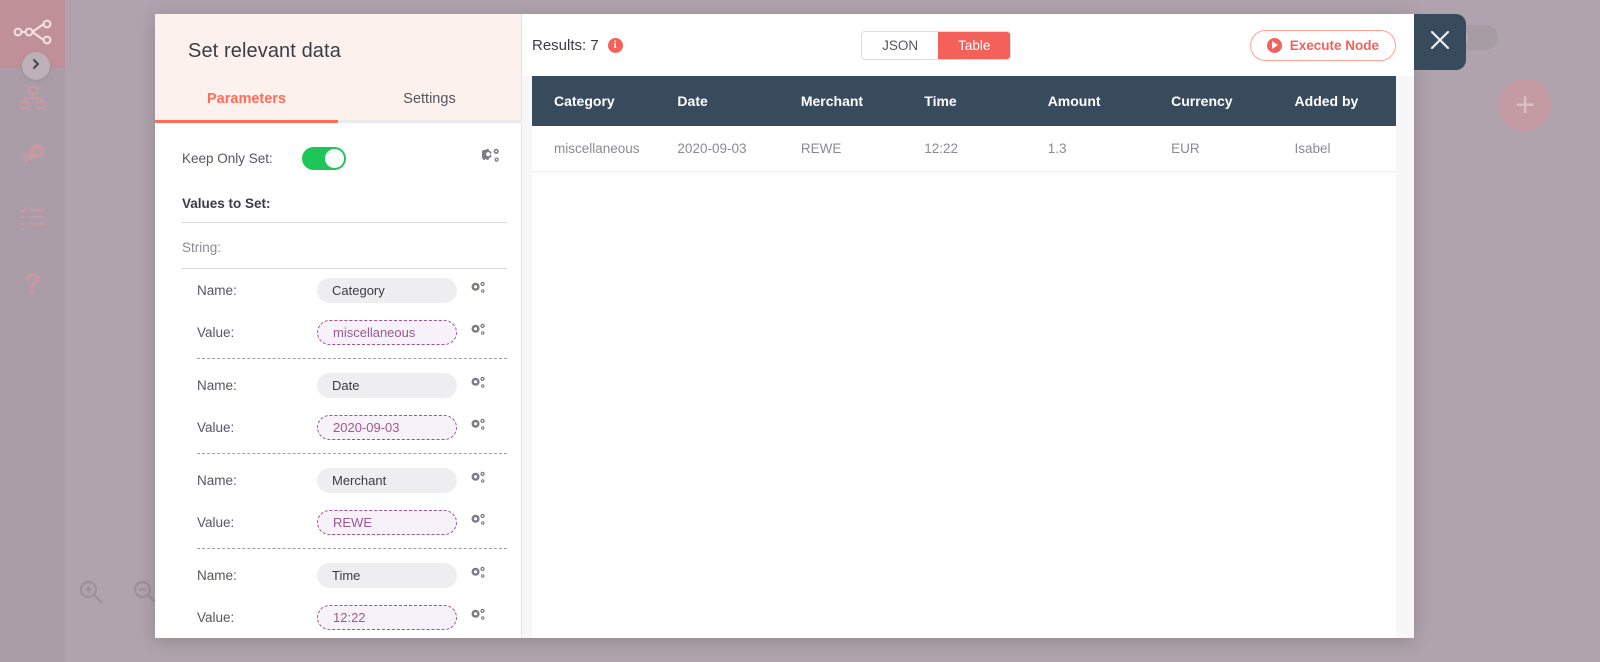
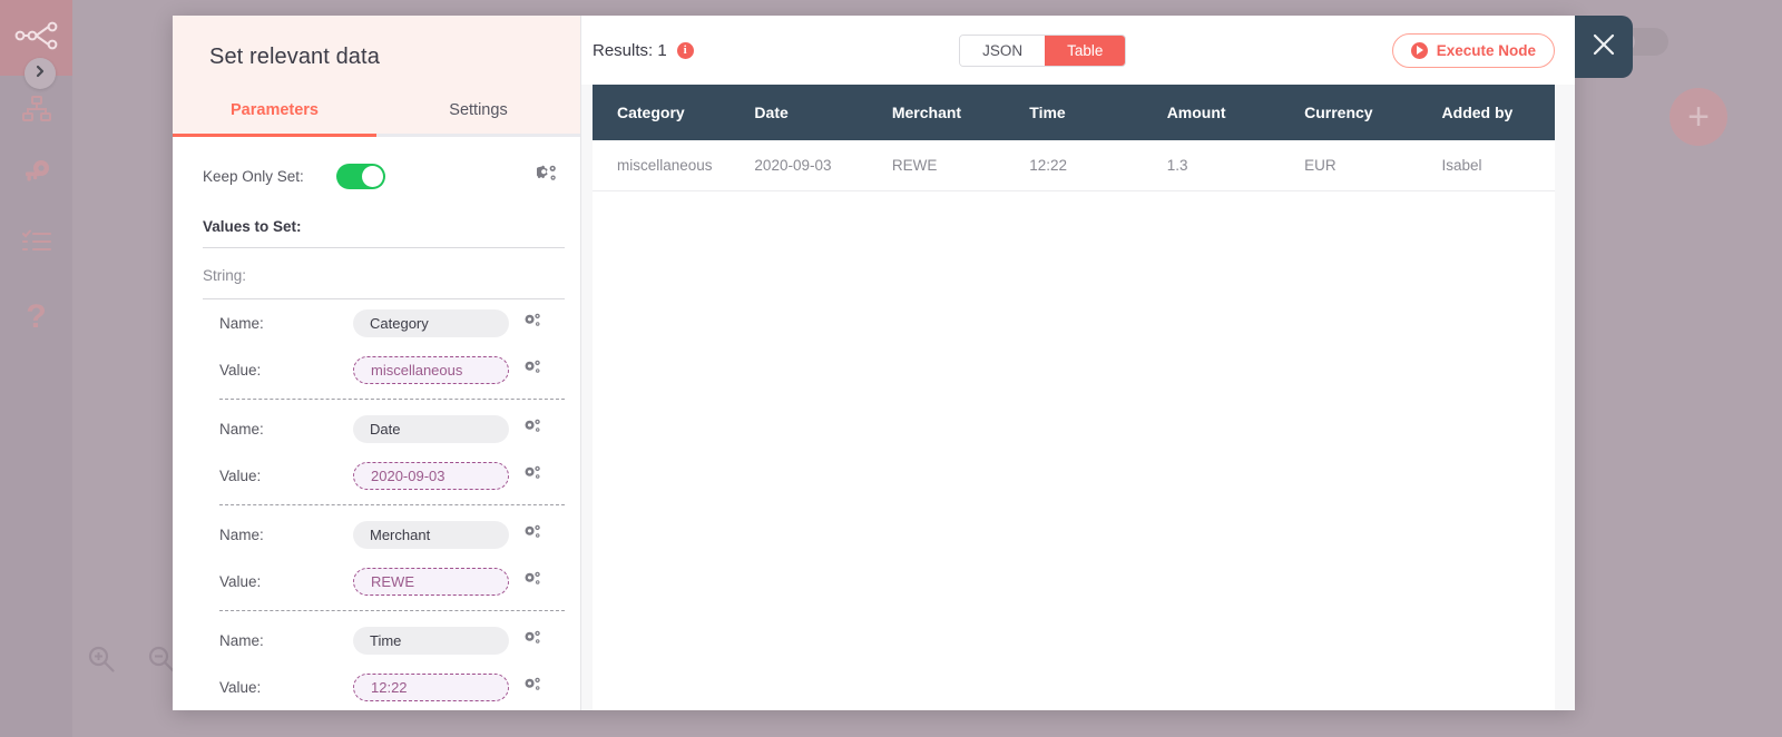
  ?
  +
  Set relevant data
  Parameters
  Settings
  Keep Only Set:
  Values to Set:
  String:
  Name:
  Category
  Value:
  miscellaneous
  Name:
  Date
  Value:
  2020-09-03
  Name:
  Merchant
  Value:
  REWE
  Name:
  Time
  Value:
  12:22
- Results: 7
+ Results: 1
  i
  JSON
  Table
  Execute Node
  Category	Date	Merchant	Time	Amount	Currency	Added by
  miscellaneous	2020-09-03	REWE	12:22	1.3	EUR	Isabel
